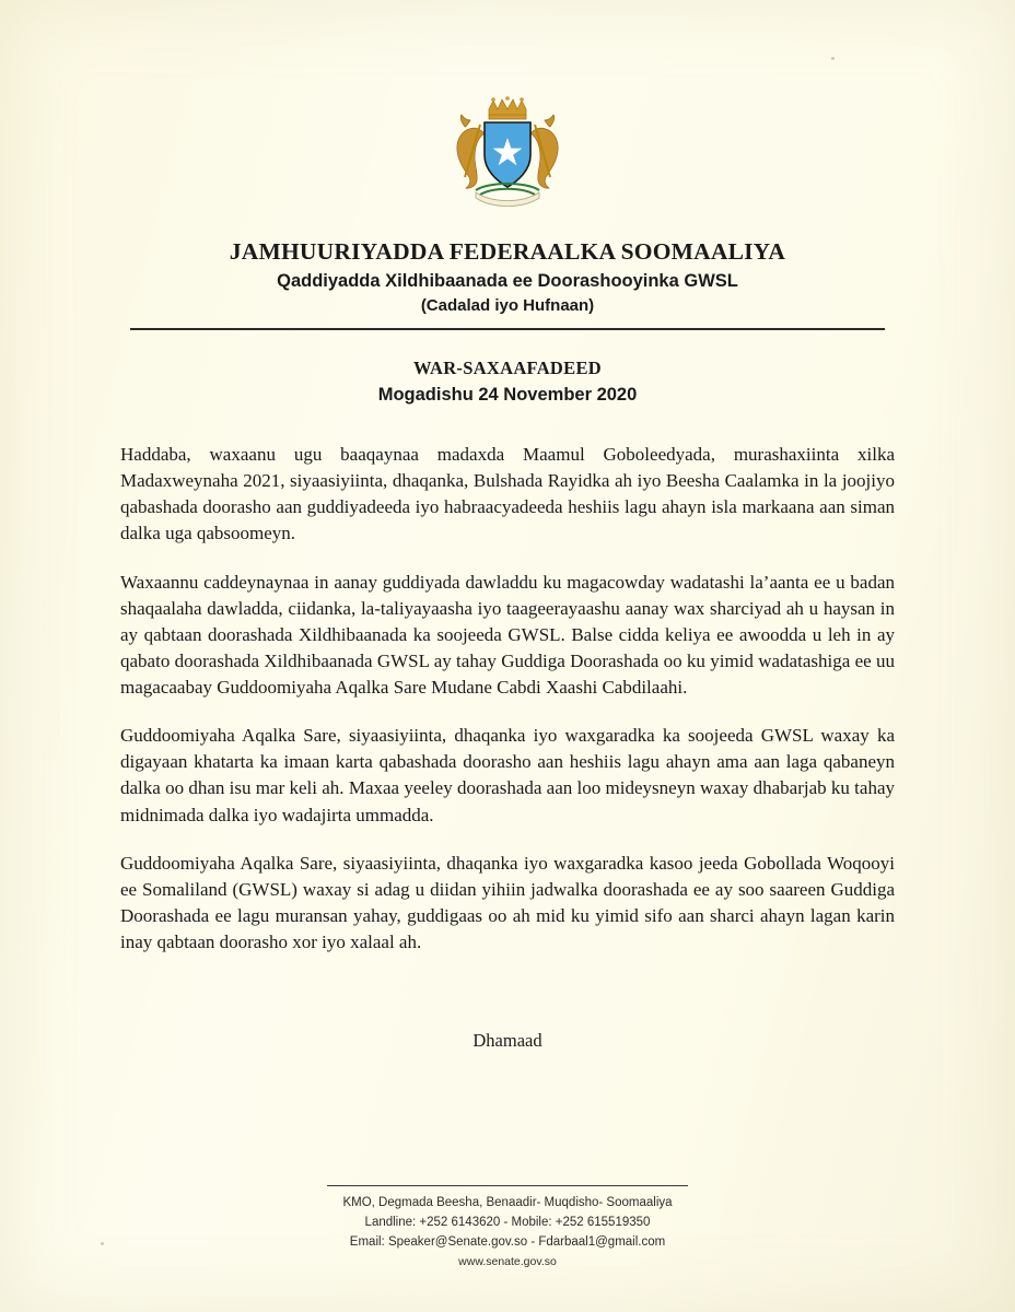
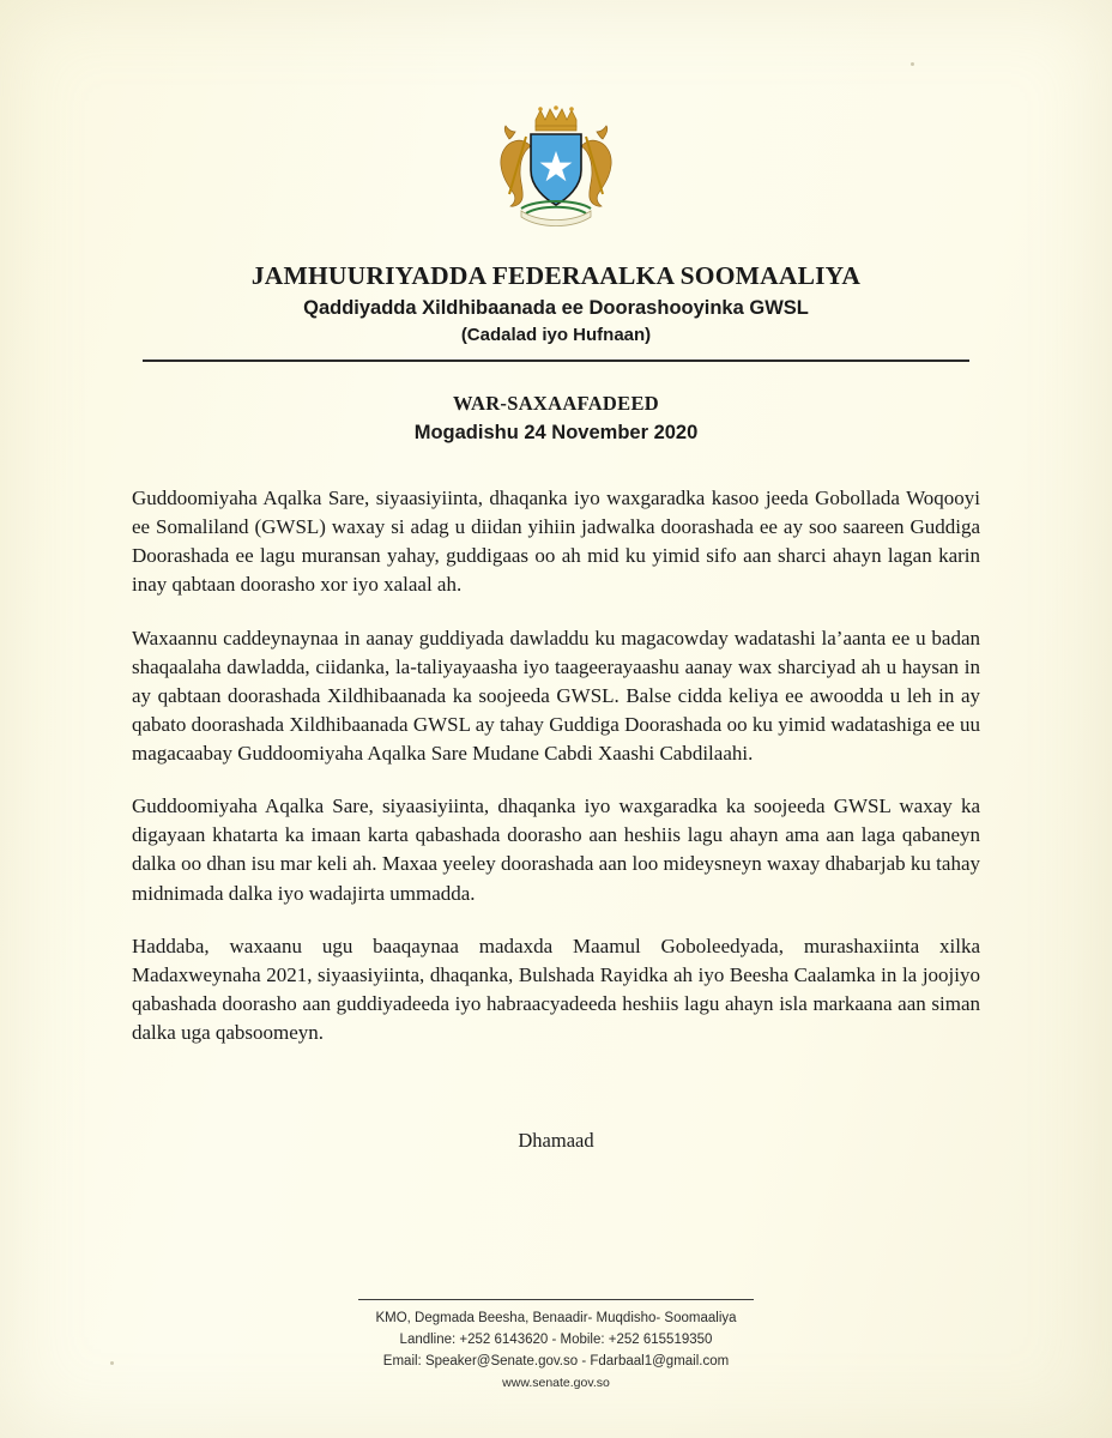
  JAMHUURIYADDA FEDERAALKA SOOMAALIYA
  Qaddiyadda Xildhibaanada ee Doorashooyinka GWSL
  (Cadalad iyo Hufnaan)
  WAR-SAXAAFADEED
  Mogadishu 24 November 2020
- Haddaba, waxaanu ugu baaqaynaa madaxda Maamul Goboleedyada, murashaxiinta xilka Madaxweynaha 2021, siyaasiyiinta, dhaqanka, Bulshada Rayidka ah iyo Beesha Caalamka in la joojiyo qabashada doorasho aan guddiyadeeda iyo habraacyadeeda heshiis lagu ahayn isla markaana aan siman dalka uga qabsoomeyn.
+ Guddoomiyaha Aqalka Sare, siyaasiyiinta, dhaqanka iyo waxgaradka kasoo jeeda Gobollada Woqooyi ee Somaliland (GWSL) waxay si adag u diidan yihiin jadwalka doorashada ee ay soo saareen Guddiga Doorashada ee lagu muransan yahay, guddigaas oo ah mid ku yimid sifo aan sharci ahayn lagan karin inay qabtaan doorasho xor iyo xalaal ah.
  Waxaannu caddeynaynaa in aanay guddiyada dawladdu ku magacowday wadatashi la’aanta ee u badan shaqaalaha dawladda, ciidanka, la-taliyayaasha iyo taageerayaashu aanay wax sharciyad ah u haysan in ay qabtaan doorashada Xildhibaanada ka soojeeda GWSL. Balse cidda keliya ee awoodda u leh in ay qabato doorashada Xildhibaanada GWSL ay tahay Guddiga Doorashada oo ku yimid wadatashiga ee uu magacaabay Guddoomiyaha Aqalka Sare Mudane Cabdi Xaashi Cabdilaahi.
  Guddoomiyaha Aqalka Sare, siyaasiyiinta, dhaqanka iyo waxgaradka ka soojeeda GWSL waxay ka digayaan khatarta ka imaan karta qabashada doorasho aan heshiis lagu ahayn ama aan laga qabaneyn dalka oo dhan isu mar keli ah. Maxaa yeeley doorashada aan loo mideysneyn waxay dhabarjab ku tahay midnimada dalka iyo wadajirta ummadda.
- Guddoomiyaha Aqalka Sare, siyaasiyiinta, dhaqanka iyo waxgaradka kasoo jeeda Gobollada Woqooyi ee Somaliland (GWSL) waxay si adag u diidan yihiin jadwalka doorashada ee ay soo saareen Guddiga Doorashada ee lagu muransan yahay, guddigaas oo ah mid ku yimid sifo aan sharci ahayn lagan karin inay qabtaan doorasho xor iyo xalaal ah.
+ Haddaba, waxaanu ugu baaqaynaa madaxda Maamul Goboleedyada, murashaxiinta xilka Madaxweynaha 2021, siyaasiyiinta, dhaqanka, Bulshada Rayidka ah iyo Beesha Caalamka in la joojiyo qabashada doorasho aan guddiyadeeda iyo habraacyadeeda heshiis lagu ahayn isla markaana aan siman dalka uga qabsoomeyn.
  Dhamaad
  KMO, Degmada Beesha, Benaadir- Muqdisho- Soomaaliya
  Landline: +252 6143620 - Mobile: +252 615519350
  Email: Speaker@Senate.gov.so - Fdarbaal1@gmail.com
  www.senate.gov.so
